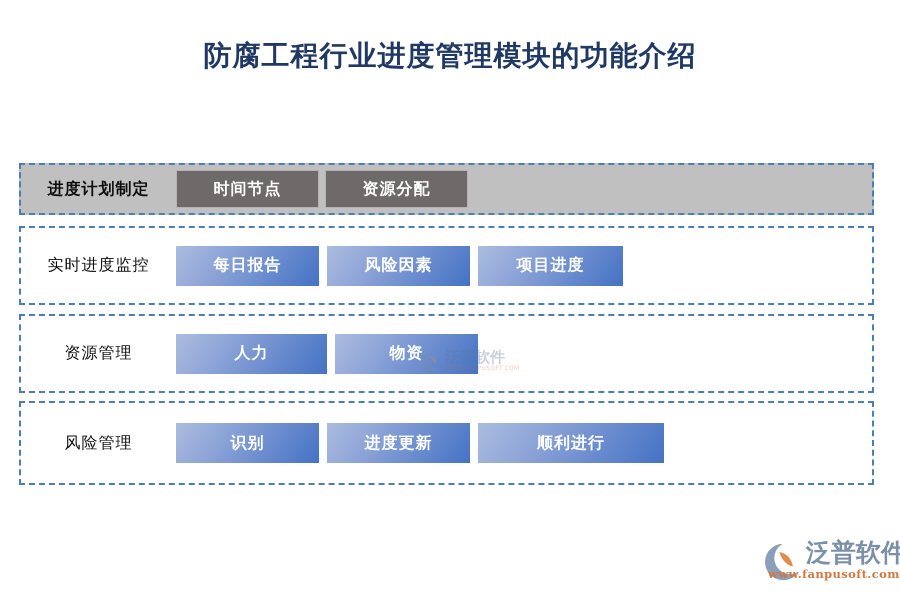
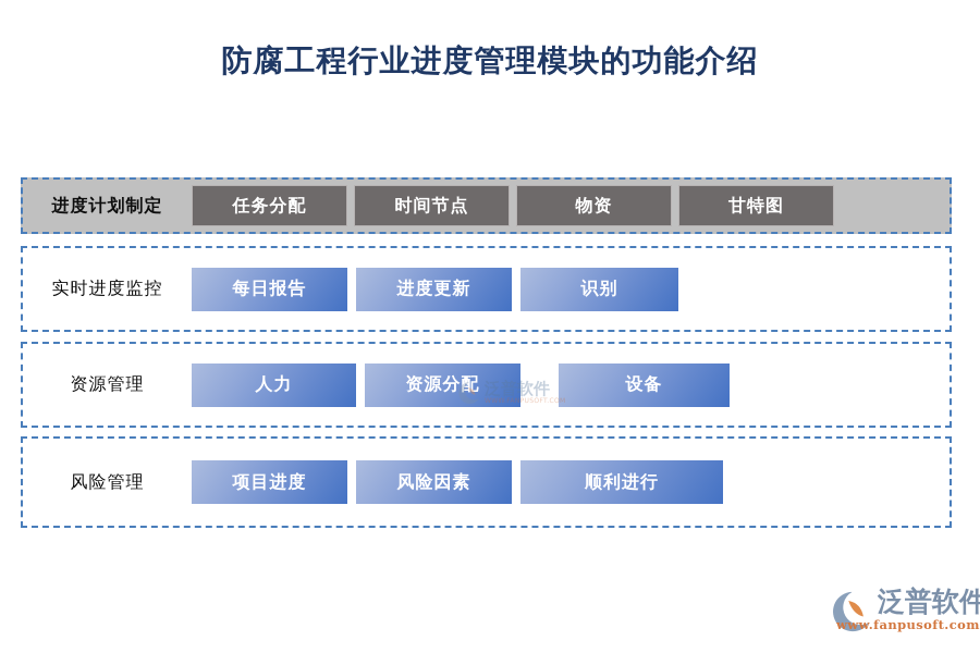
  防腐工程行业进度管理模块的功能介绍
  进度计划制定
+ 任务分配
  时间节点
- 资源分配
+ 物资
+ 甘特图
  实时进度监控
  每日报告
- 风险因素
+ 进度更新
- 项目进度
+ 识别
  资源管理
  人力
- 物资
+ 资源分配
+ 设备
  风险管理
- 识别
+ 项目进度
- 进度更新
+ 风险因素
  顺利进行
  泛普软件
  泛普软件
  www.fanpusoft.com
